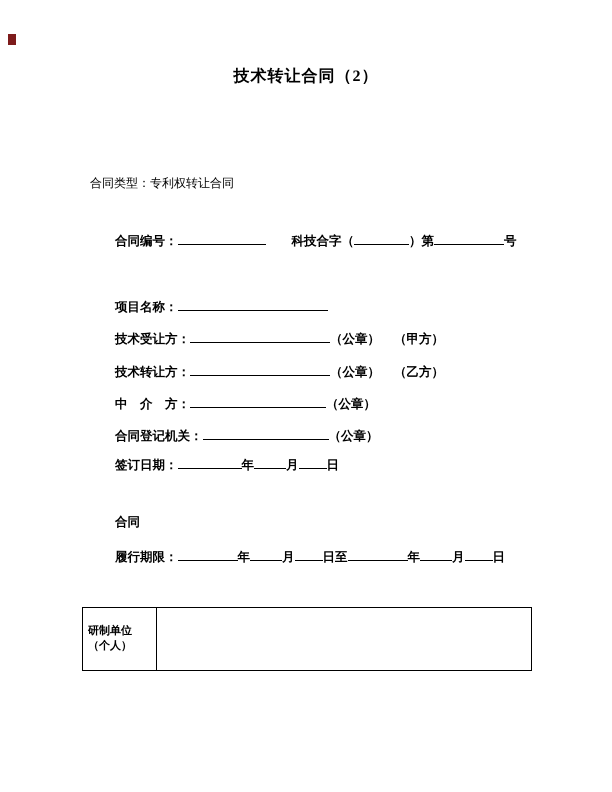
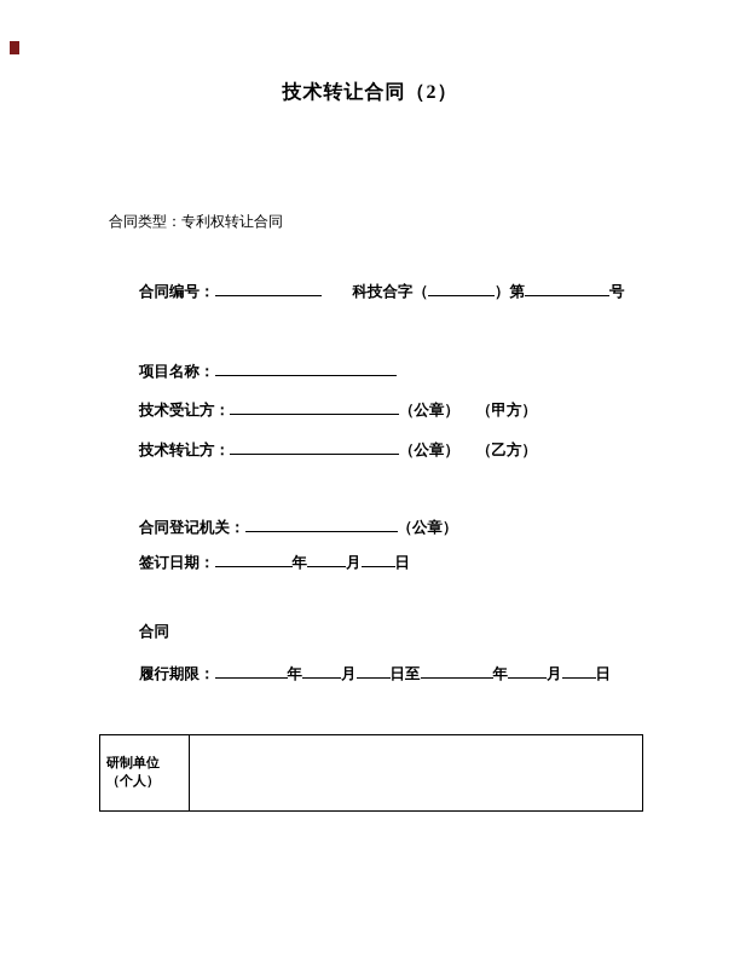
  技术转让合同（2）
  合同类型：专利权转让合同
  合同编号： 科技合字（ ）第 号
  项目名称：
  技术受让方： （公章） （甲方）
  技术转让方： （公章） （乙方）
- 中 介 方： （公章）
  合同登记机关： （公章）
  签订日期： 年 月 日
  合同
  履行期限： 年 月 日至 年 月 日
  研制单位 （个人）
